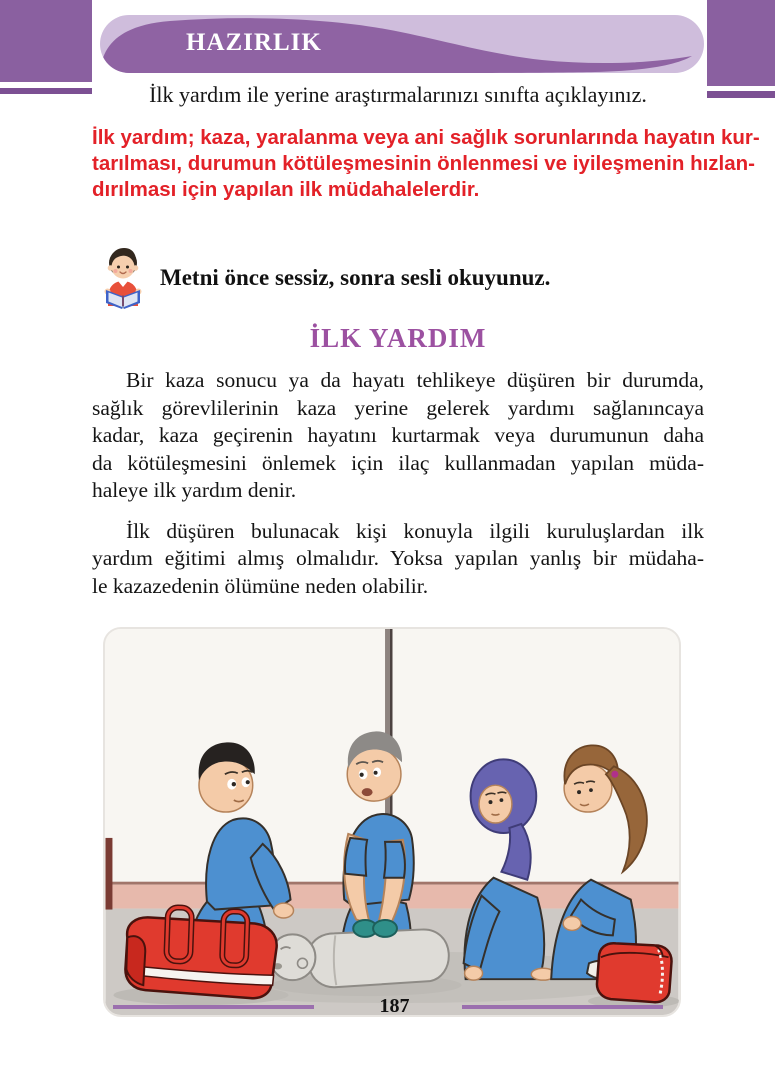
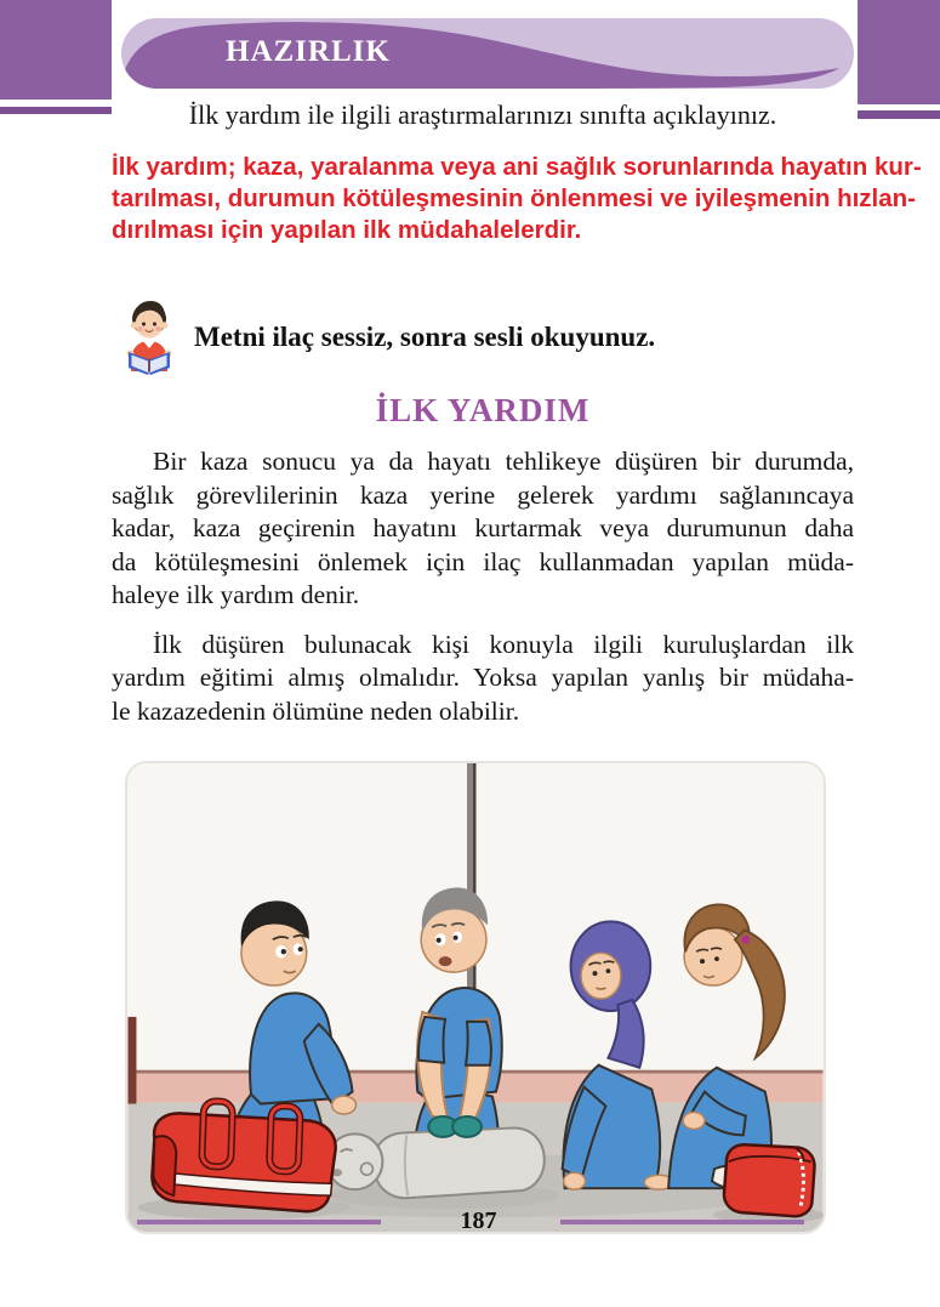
  HAZIRLIK
- İlk yardım ile yerine araştırmalarınızı sınıfta açıklayınız.
+ İlk yardım ile ilgili araştırmalarınızı sınıfta açıklayınız.
  İlk yardım; kaza, yaralanma veya ani sağlık sorunlarında hayatın kur-
  tarılması, durumun kötüleşmesinin önlenmesi ve iyileşmenin hızlan-
  dırılması için yapılan ilk müdahalelerdir.
- Metni önce sessiz, sonra sesli okuyunuz.
+ Metni ilaç sessiz, sonra sesli okuyunuz.
  İLK YARDIM
  Bir kaza sonucu ya da hayatı tehlikeye düşüren bir durumda,
  sağlık görevlilerinin kaza yerine gelerek yardımı sağlanıncaya
  kadar, kaza geçirenin hayatını kurtarmak veya durumunun daha
  da kötüleşmesini önlemek için ilaç kullanmadan yapılan müda-
  haleye ilk yardım denir.
  İlk düşüren bulunacak kişi konuyla ilgili kuruluşlardan ilk
  yardım eğitimi almış olmalıdır. Yoksa yapılan yanlış bir müdaha-
  le kazazedenin ölümüne neden olabilir.
  187
